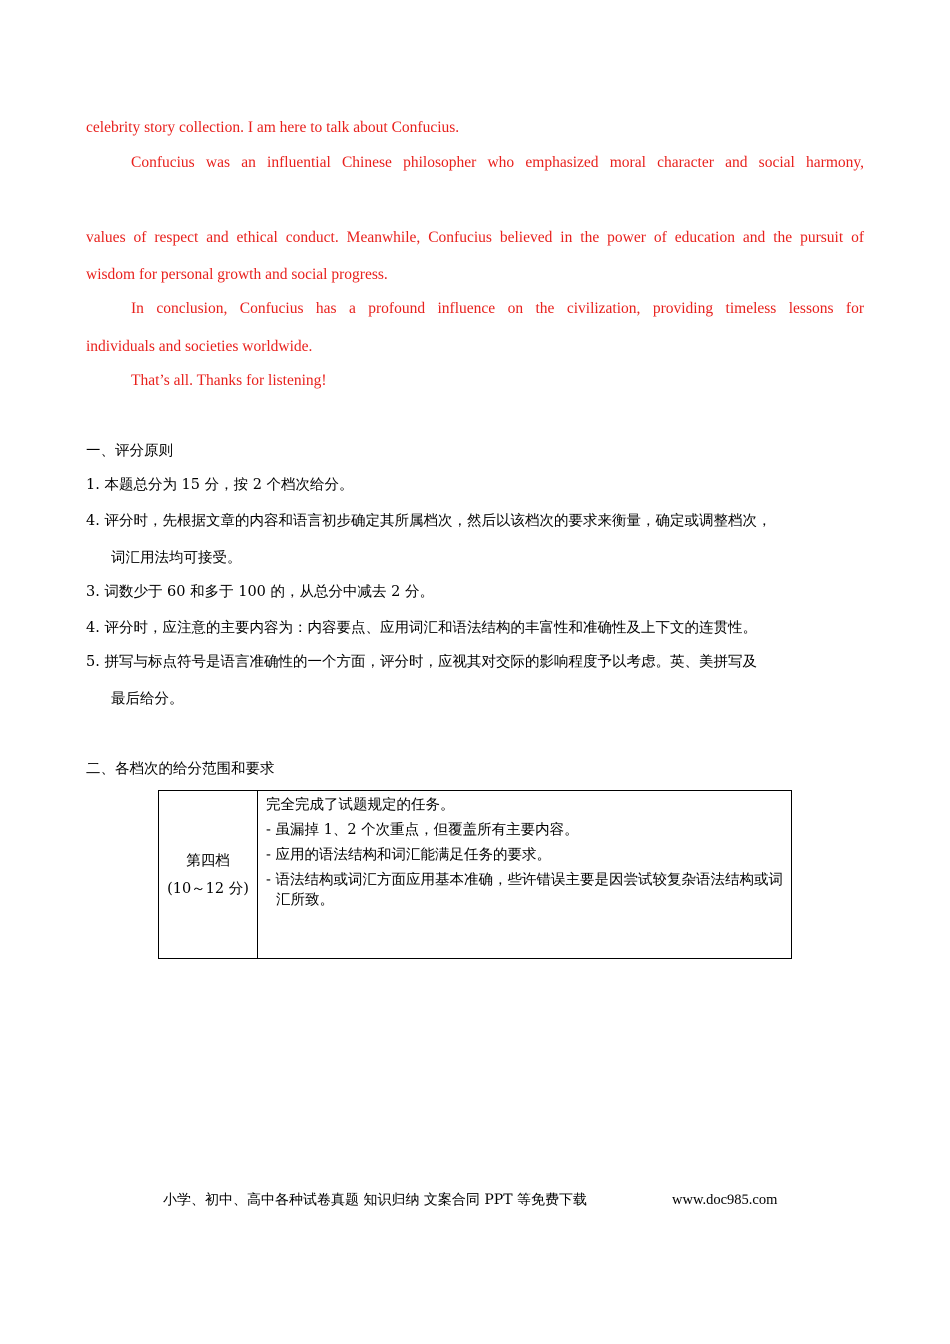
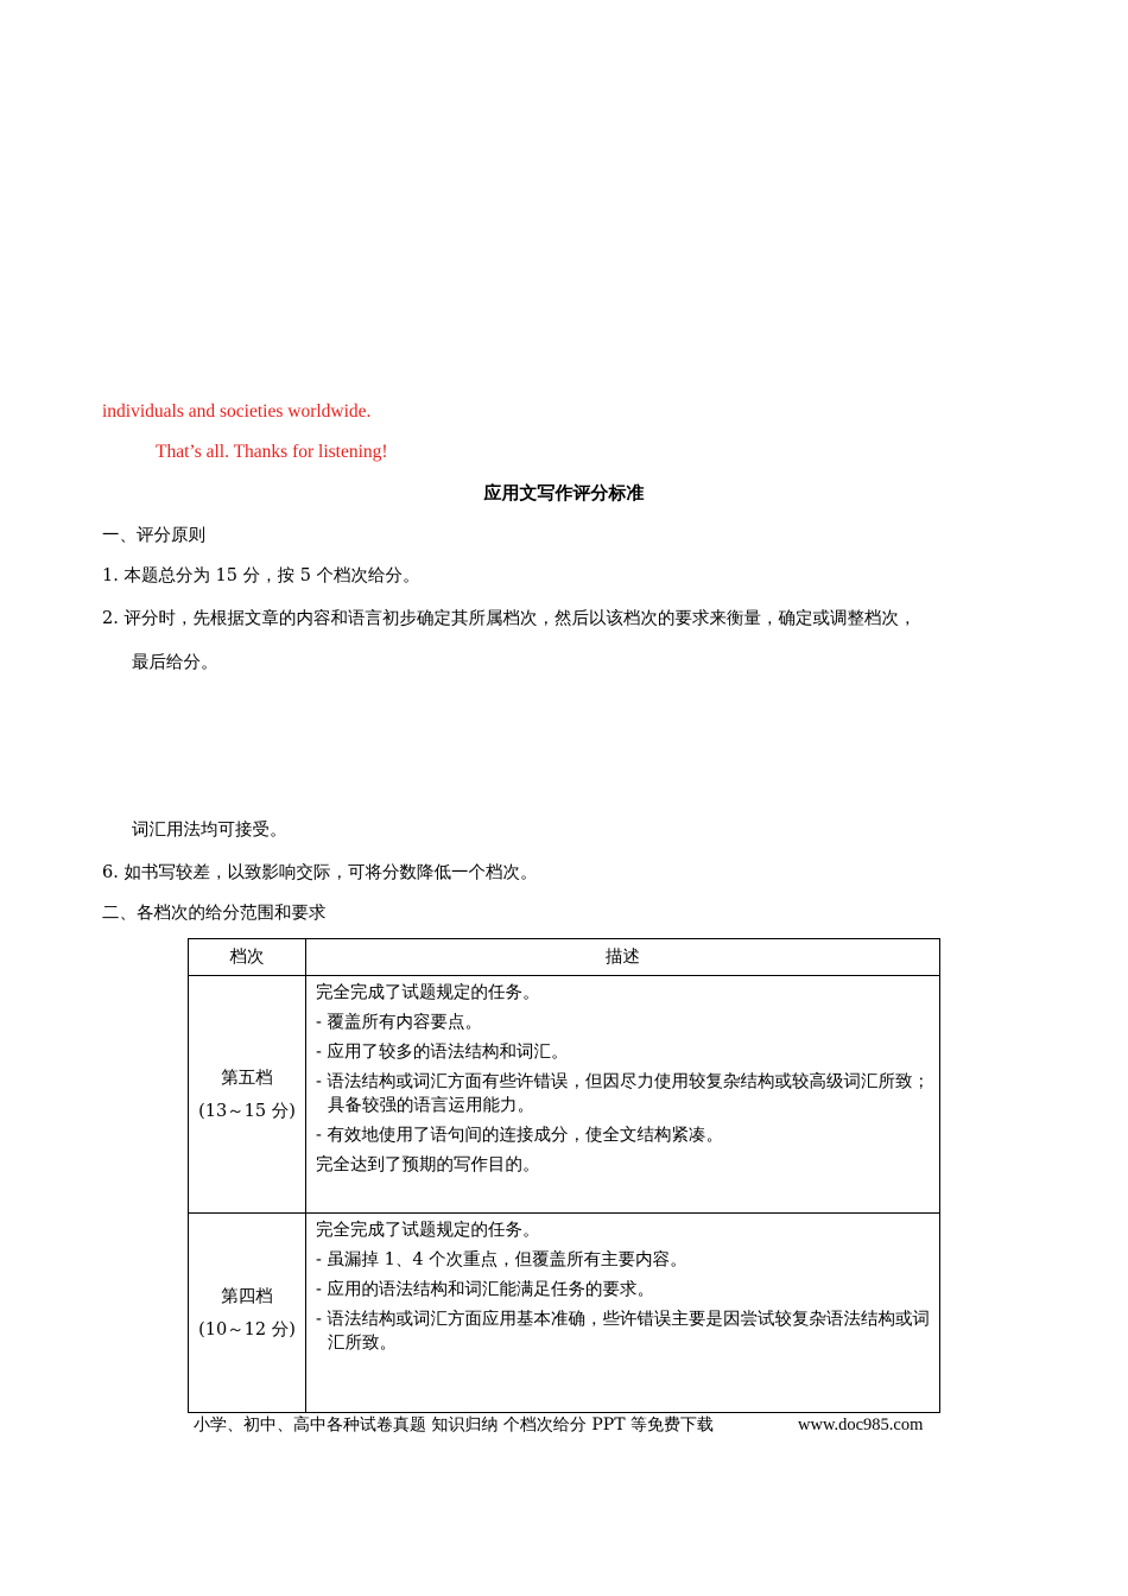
- celebrity story collection. I am here to talk about Confucius.
- Confucius was an influential Chinese philosopher who emphasized moral character and social harmony,
- values of respect and ethical conduct. Meanwhile, Confucius believed in the power of education and the pursuit of
- wisdom for personal growth and social progress.
- In conclusion, Confucius has a profound influence on the civilization, providing timeless lessons for
  individuals and societies worldwide.
  That’s all. Thanks for listening!
+ 应用文写作评分标准
  一、评分原则
- 1. 本题总分为 15 分，按 2 个档次给分。
+ 1. 本题总分为 15 分，按 5 个档次给分。
- 4. 评分时，先根据文章的内容和语言初步确定其所属档次，然后以该档次的要求来衡量，确定或调整档次，
+ 2. 评分时，先根据文章的内容和语言初步确定其所属档次，然后以该档次的要求来衡量，确定或调整档次，
- 词汇用法均可接受。
+ 最后给分。
- 3. 词数少于 60 和多于 100 的，从总分中减去 2 分。
- 4. 评分时，应注意的主要内容为：内容要点、应用词汇和语法结构的丰富性和准确性及上下文的连贯性。
- 5. 拼写与标点符号是语言准确性的一个方面，评分时，应视其对交际的影响程度予以考虑。英、美拼写及
- 最后给分。
+ 词汇用法均可接受。
+ 6. 如书写较差，以致影响交际，可将分数降低一个档次。
  二、各档次的给分范围和要求
+ 档次	描述
+ 第五档 (13～15 分)	完全完成了试题规定的任务。 - 覆盖所有内容要点。 - 应用了较多的语法结构和词汇。 - 语法结构或词汇方面有些许错误，但因尽力使用较复杂结构或较高级词汇所致；具备较强的语言运用能力。 - 有效地使用了语句间的连接成分，使全文结构紧凑。 完全达到了预期的写作目的。
- 第四档 (10～12 分)	完全完成了试题规定的任务。 - 虽漏掉 1、2 个次重点，但覆盖所有主要内容。 - 应用的语法结构和词汇能满足任务的要求。 - 语法结构或词汇方面应用基本准确，些许错误主要是因尝试较复杂语法结构或词汇所致。
+ 第四档 (10～12 分)	完全完成了试题规定的任务。 - 虽漏掉 1、4 个次重点，但覆盖所有主要内容。 - 应用的语法结构和词汇能满足任务的要求。 - 语法结构或词汇方面应用基本准确，些许错误主要是因尝试较复杂语法结构或词汇所致。
- 小学、初中、高中各种试卷真题 知识归纳 文案合同 PPT 等免费下载
+ 小学、初中、高中各种试卷真题 知识归纳 个档次给分 PPT 等免费下载
  www.doc985.com
